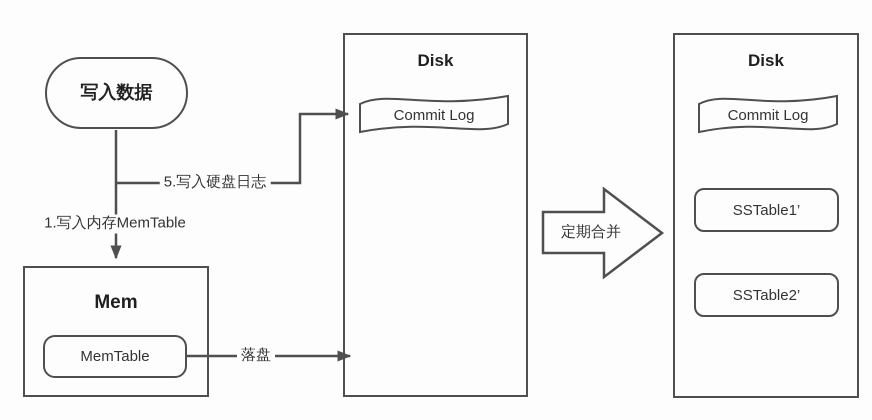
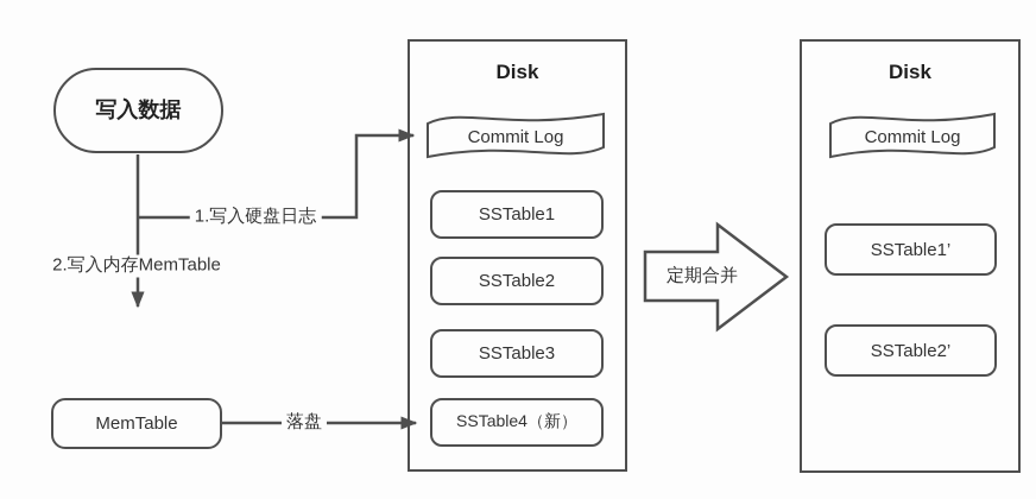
  写入数据
- Mem
  MemTable
  Disk
  Commit Log
+ SSTable1
+ SSTable2
+ SSTable3
+ SSTable4（新）
  Disk
  Commit Log
  SSTable1’
  SSTable2’
- 5.写入硬盘日志
+ 1.写入硬盘日志
- 1.写入内存MemTable
+ 2.写入内存MemTable
  落盘
  定期合并
